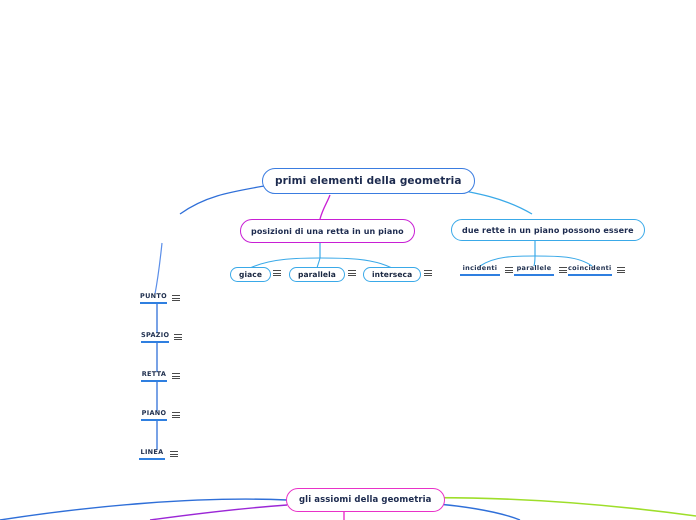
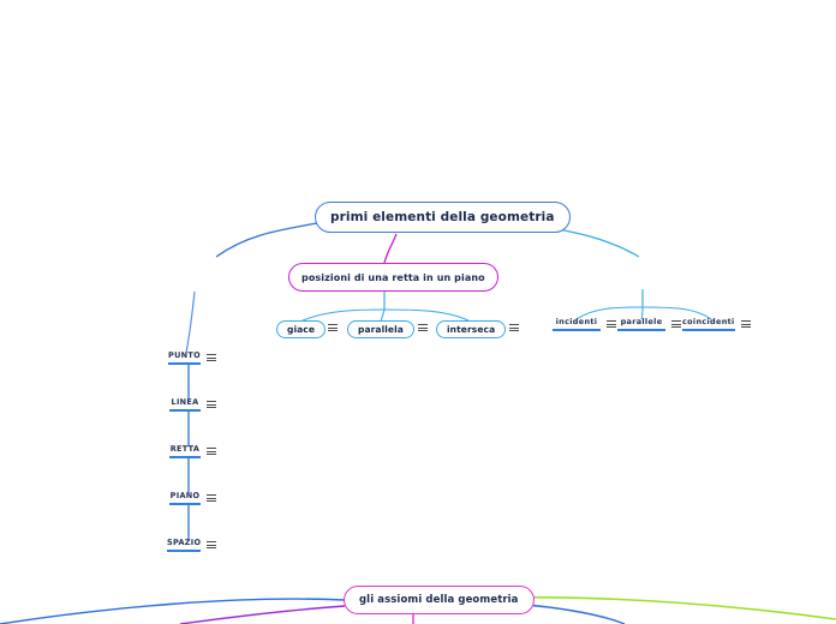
  primi elementi della geometria
  PUNTO
- SPAZIO
+ LINEA
  RETTA
  PIANO
- LINEA
+ SPAZIO
  posizioni di una retta in un piano
  giace
  parallela
  interseca
- due rette in un piano possono essere
  incidenti
  parallele
  coincidenti
  gli assiomi della geometria
